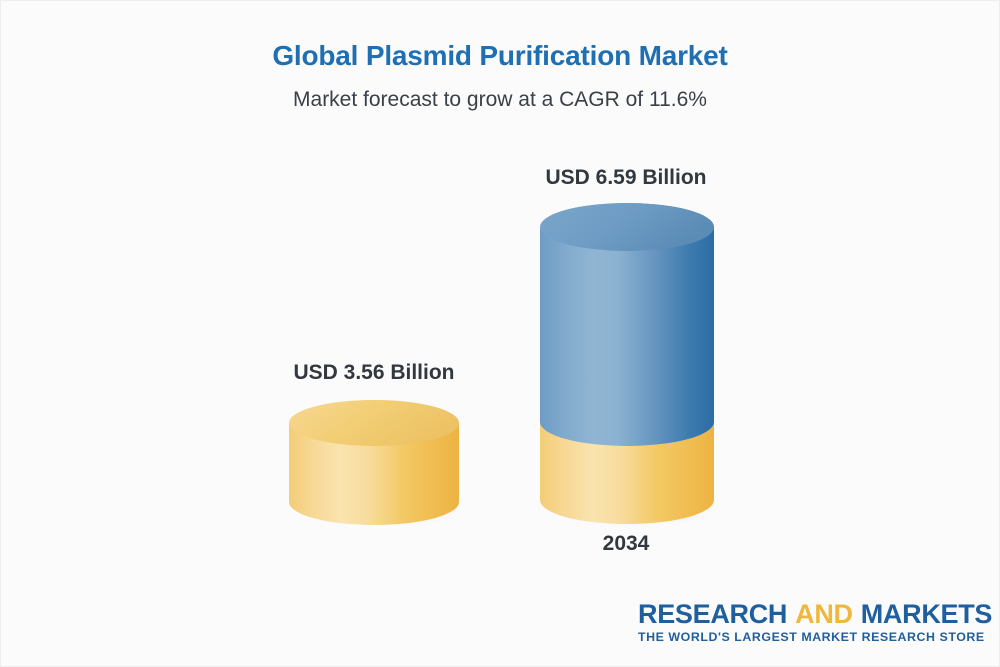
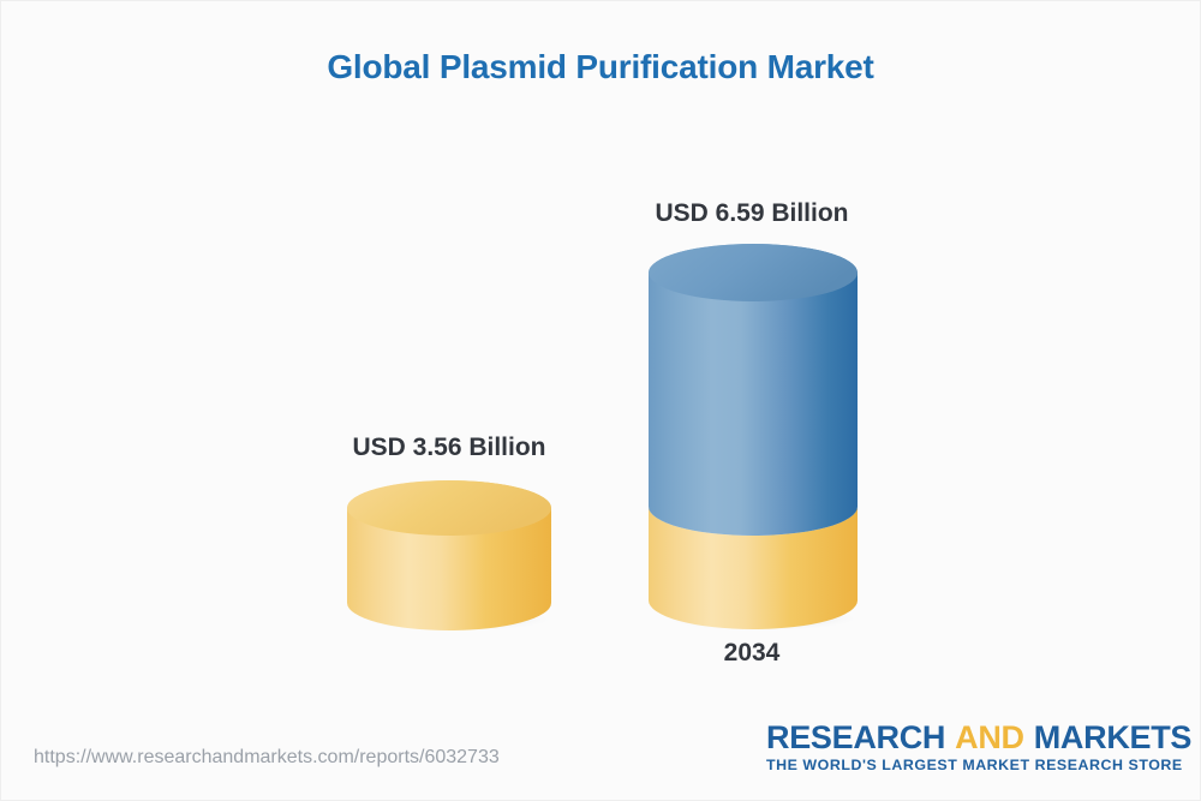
  Global Plasmid Purification Market
- Market forecast to grow at a CAGR of 11.6%
  USD 3.56 Billion
  USD 6.59 Billion
  2034
+ https://www.researchandmarkets.com/reports/6032733
  RESEARCH AND MARKETS
  THE WORLD'S LARGEST MARKET RESEARCH STOR
